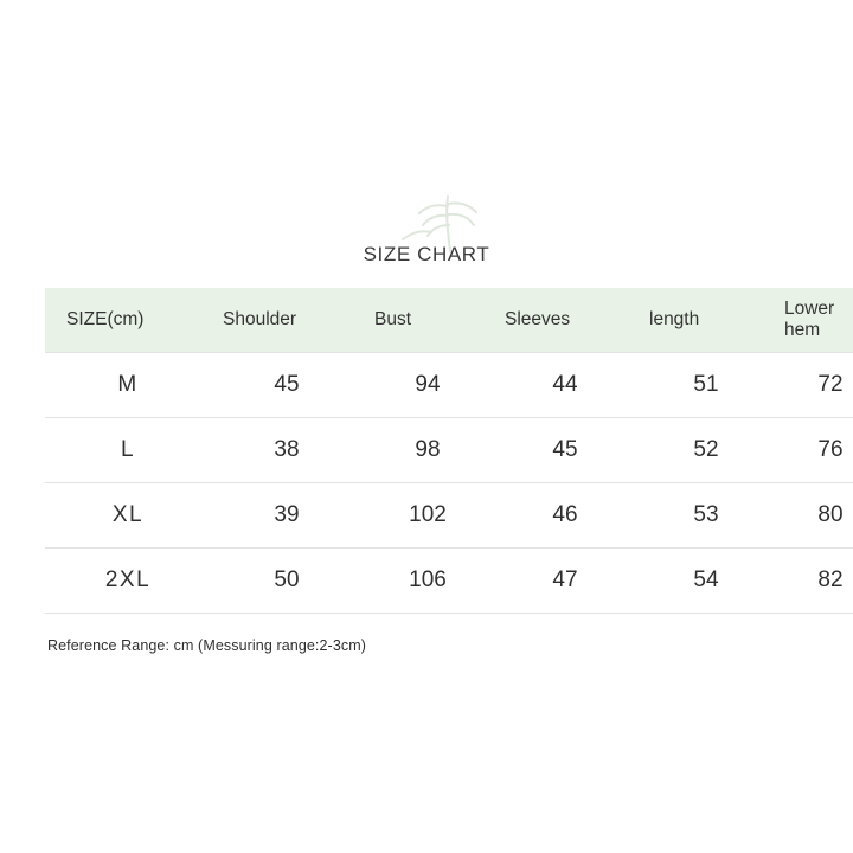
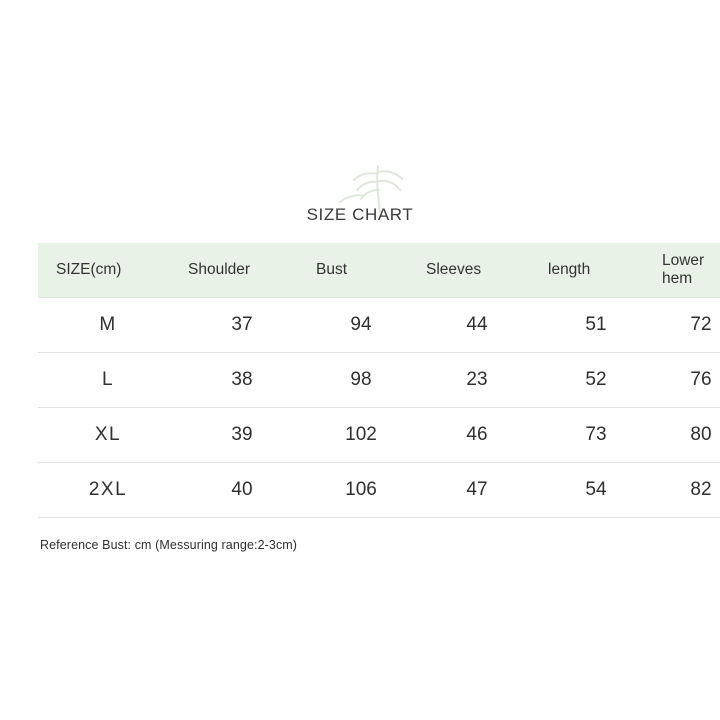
  SIZE CHART
  SIZE(cm)	Shoulder	Bust	Sleeves	length	Lower hem
- M	45	94	44	51	72
+ M	37	94	44	51	72
- L	38	98	45	52	76
+ L	38	98	23	52	76
- XL	39	102	46	53	80
+ XL	39	102	46	73	80
- 2XL	50	106	47	54	82
+ 2XL	40	106	47	54	82
- Reference Range: cm (Messuring range:2-3cm)
+ Reference Bust: cm (Messuring range:2-3cm)
